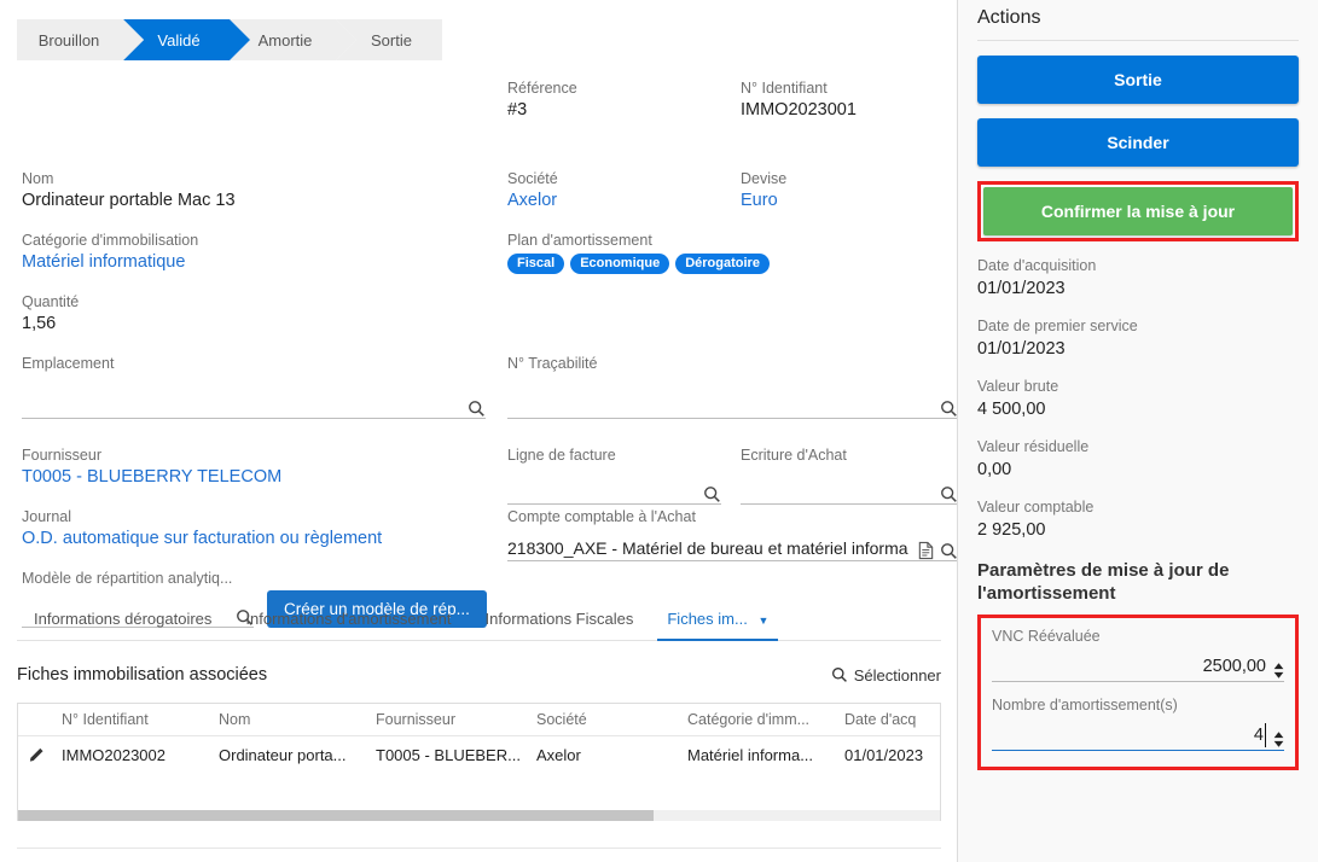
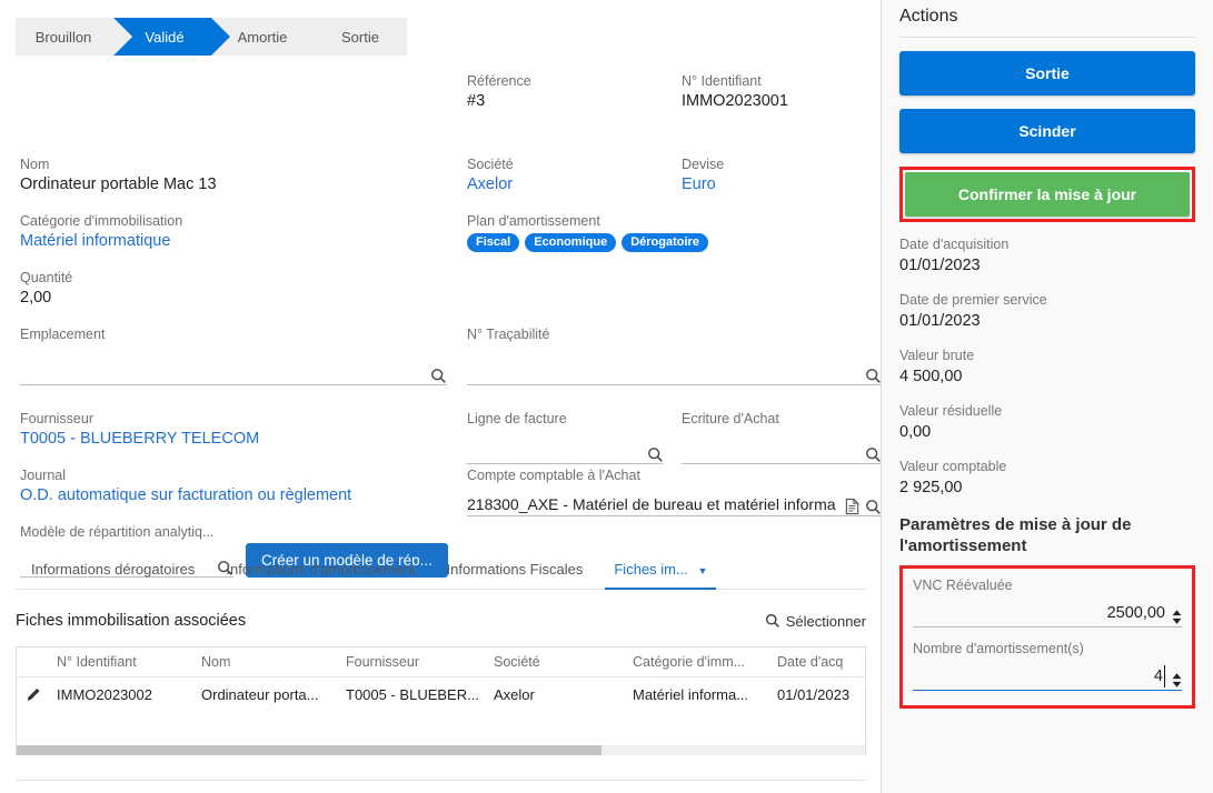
  Brouillon
  Validé
  Amortie
  Sortie
  Nom
  Ordinateur portable Mac 13
  Catégorie d'immobilisation
  Matériel informatique
  Quantité
- 1,56
+ 2,00
  Emplacement
  Fournisseur
  T0005 - BLUEBERRY TELECOM
  Journal
  O.D. automatique sur facturation ou règlement
  Modèle de répartition analytiq...
  Créer un modèle de rép...
  Référence
  #3
  N° Identifiant
  IMMO2023001
  Société
  Axelor
  Devise
  Euro
  Plan d'amortissement
  Fiscal
  Economique
  Dérogatoire
  N° Traçabilité
  Ligne de facture
  Ecriture d'Achat
  Compte comptable à l'Achat
  218300_AXE - Matériel de bureau et matériel informa
  Informations dérogatoires
  Informations d'amortissement
  Informations Fiscales
  Fiches im... ▼
  Fiches immobilisation associées
  Sélectionner
  	N° Identifiant	Nom	Fournisseur	Société	Catégorie d'imm...	Date d'acq
  	IMMO2023002	Ordinateur porta...	T0005 - BLUEBER...	Axelor	Matériel informa...	01/01/2023
  Actions
  Sortie
  Scinder
  Confirmer la mise à jour
  Date d'acquisition
  01/01/2023
  Date de premier service
  01/01/2023
  Valeur brute
  4 500,00
  Valeur résiduelle
  0,00
  Valeur comptable
  2 925,00
  Paramètres de mise à jour de l'amortissement
  VNC Réévaluée
  2500,00
  Nombre d'amortissement(s)
  4
